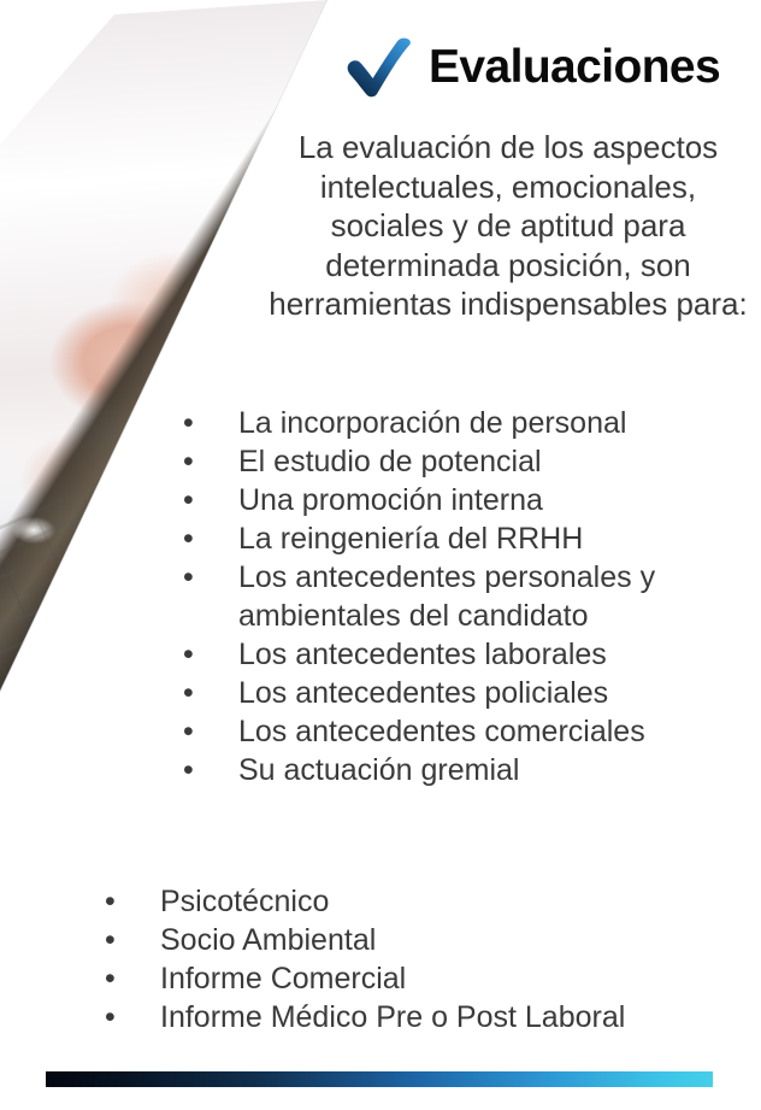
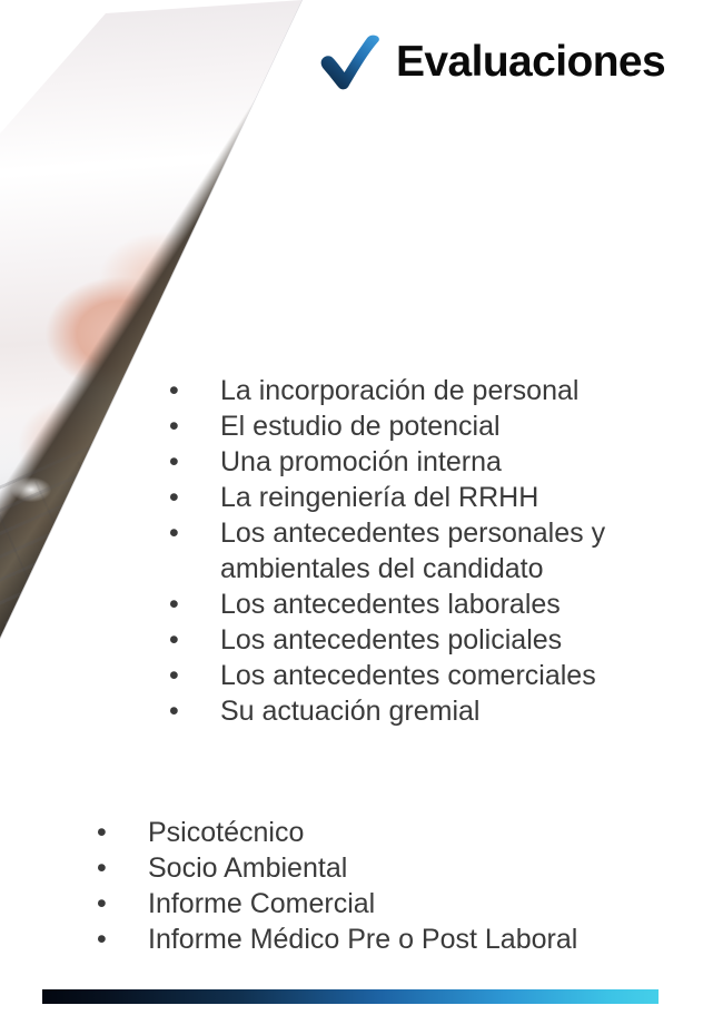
  Evaluaciones
- La evaluación de los aspectos intelectuales, emocionales, sociales y de aptitud para determinada posición, son herramientas indispensables para:
  •
  La incorporación de personal
  •
  El estudio de potencial
  •
  Una promoción interna
  •
  La reingeniería del RRHH
  •
  Los antecedentes personales y ambientales del candidato
  •
  Los antecedentes laborales
  •
  Los antecedentes policiales
  •
  Los antecedentes comerciales
  •
  Su actuación gremial
  •
  Psicotécnico
  •
  Socio Ambiental
  •
  Informe Comercial
  •
  Informe Médico Pre o Post Laboral
